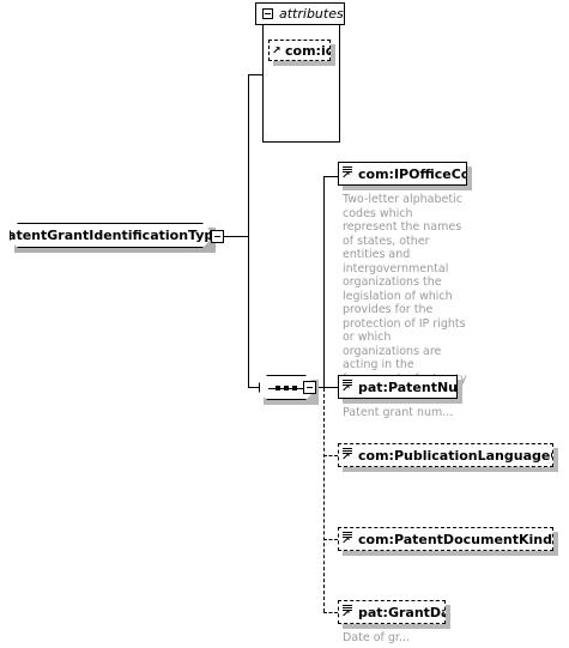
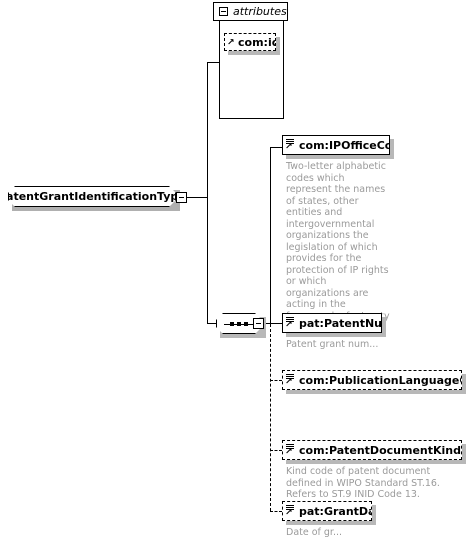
  atentGrantIdentificationTyp
  attributes
  ↗
  com:i
  ↗
  com:IPOfficeCo
  Two-letter alphabetic codes which represent the names of states, other entities and intergovernmental organizations the legislation of which provides for the protection of IP rights or which organizations are acting in the ty
  ↗
  pat:PatentNu
  Patent grant num...
  ↗
  com:PublicationLanguage
  ↗
  com:PatentDocumentKind
+ Kind code of patent document defined in WIPO Standard ST.16. Refers to ST.9 INID Code 13.
  ↗
  pat:GrantD
  Date of gr...
